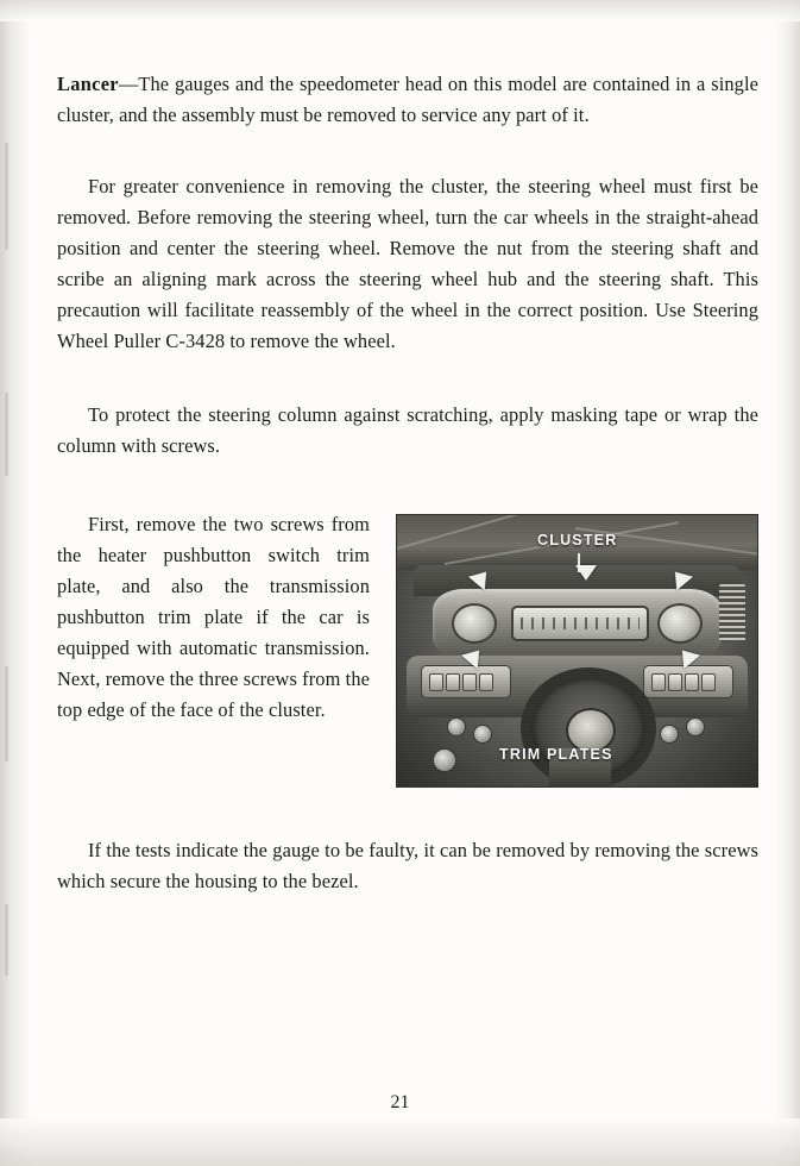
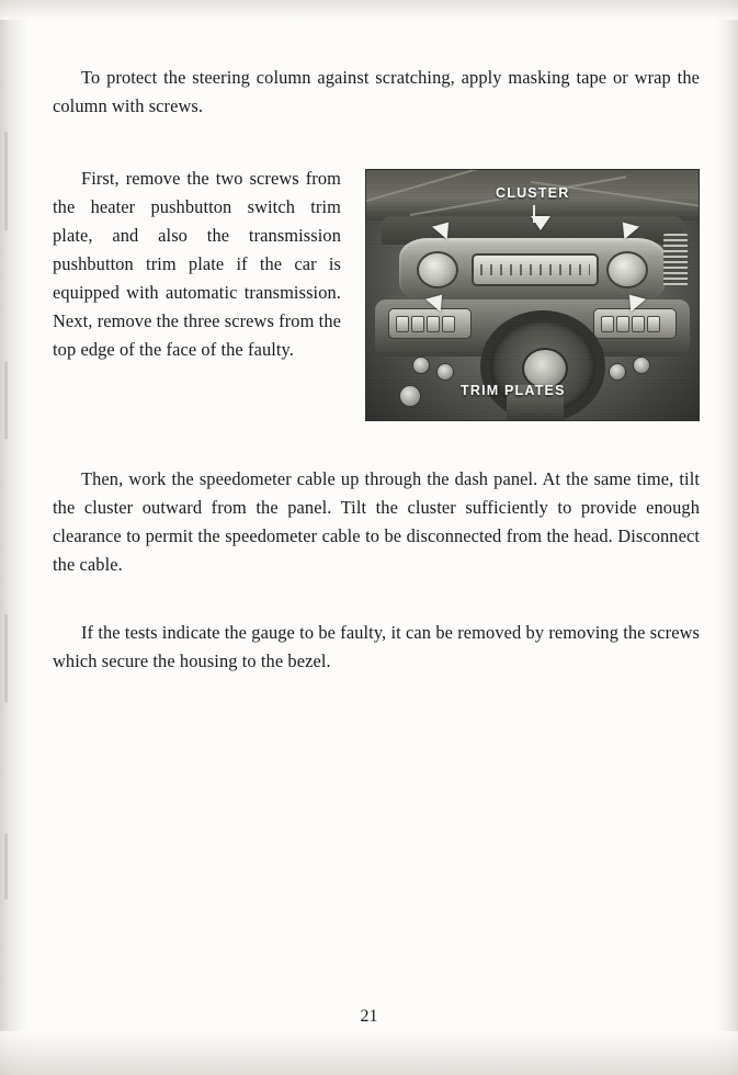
- Lancer—The gauges and the speedometer head on this model are contained in a single cluster, and the assembly must be removed to service any part of it.
- For greater convenience in removing the cluster, the steering wheel must first be removed. Before removing the steering wheel, turn the car wheels in the straight-ahead position and center the steering wheel. Remove the nut from the steering shaft and scribe an aligning mark across the steering wheel hub and the steering shaft. This precaution will facilitate reassembly of the wheel in the correct position. Use Steering Wheel Puller C-3428 to remove the wheel.
  To protect the steering column against scratching, apply masking tape or wrap the column with screws.
- First, remove the two screws from the heater pushbutton switch trim plate, and also the transmission pushbutton trim plate if the car is equipped with automatic transmission. Next, remove the three screws from the top edge of the face of the cluster.
+ First, remove the two screws from the heater pushbutton switch trim plate, and also the transmission pushbutton trim plate if the car is equipped with automatic transmission. Next, remove the three screws from the top edge of the face of the faulty.
+ Then, work the speedometer cable up through the dash panel. At the same time, tilt the cluster outward from the panel. Tilt the cluster sufficiently to provide enough clearance to permit the speedometer cable to be disconnected from the head. Disconnect the cable.
  If the tests indicate the gauge to be faulty, it can be removed by removing the screws which secure the housing to the bezel.
  21
